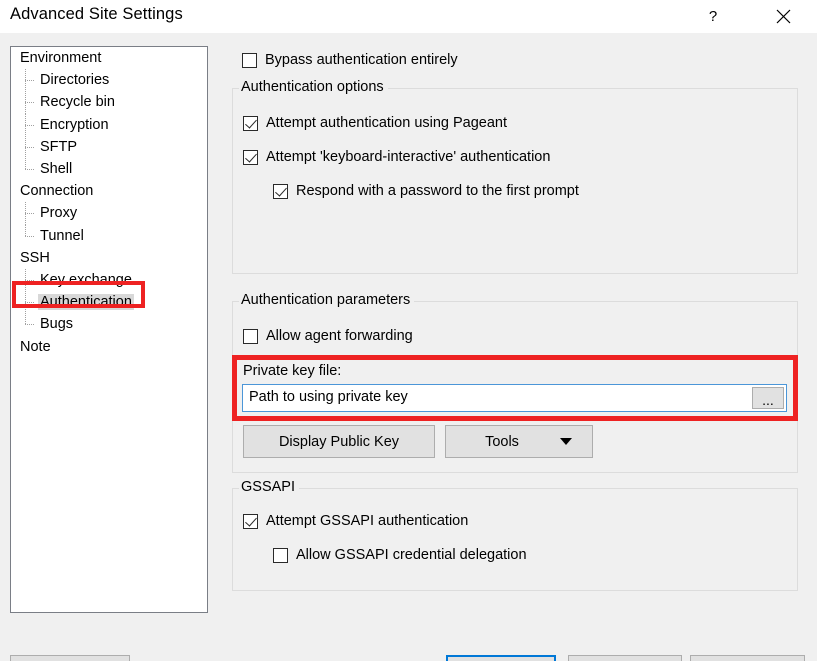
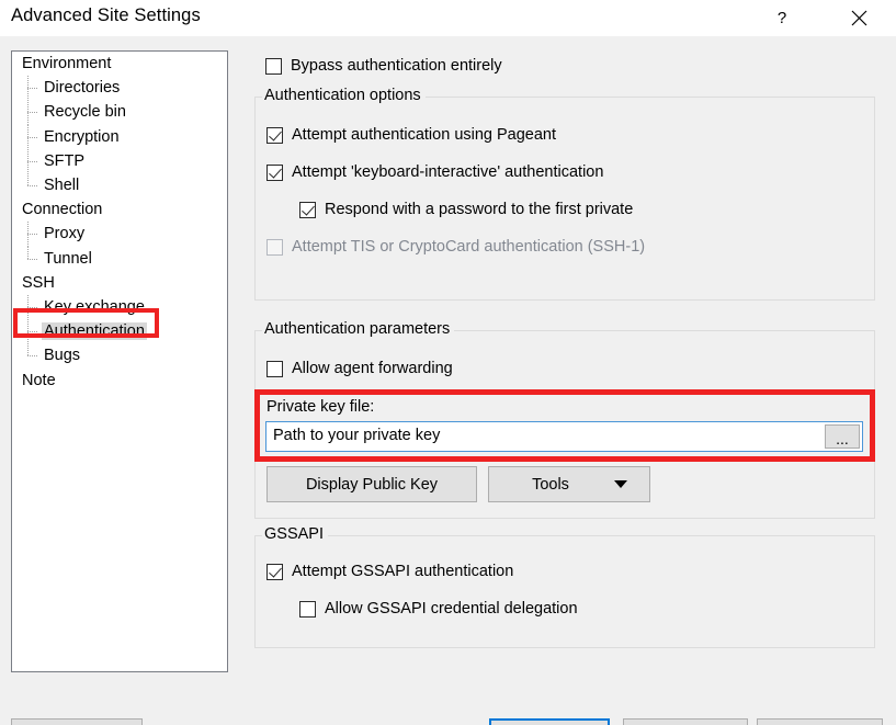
  Advanced Site Settings
  ?
  Environment
  Directories
  Recycle bin
  Encryption
  SFTP
  Shell
  Connection
  Proxy
  Tunnel
  SSH
  Key exchange
  Authentication
  Bugs
  Note
  Bypass authentication entirely
  Authentication options
  Attempt authentication using Pageant
  Attempt 'keyboard-interactive' authentication
- Respond with a password to the first prompt
+ Respond with a password to the first private
+ Attempt TIS or CryptoCard authentication (SSH-1)
  Authentication parameters
  Allow agent forwarding
  Private key file:
- Path to using private key
+ Path to your private key
  ...
  Display Public Key
  Tools
  GSSAPI
  Attempt GSSAPI authentication
  Allow GSSAPI credential delegation
